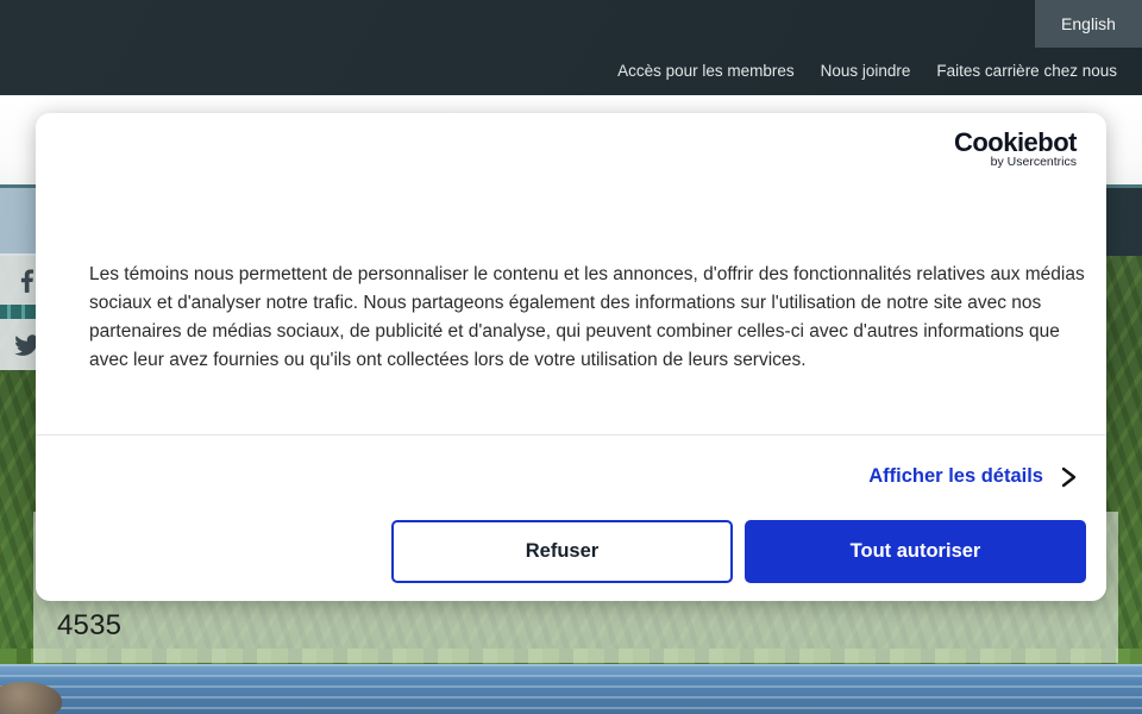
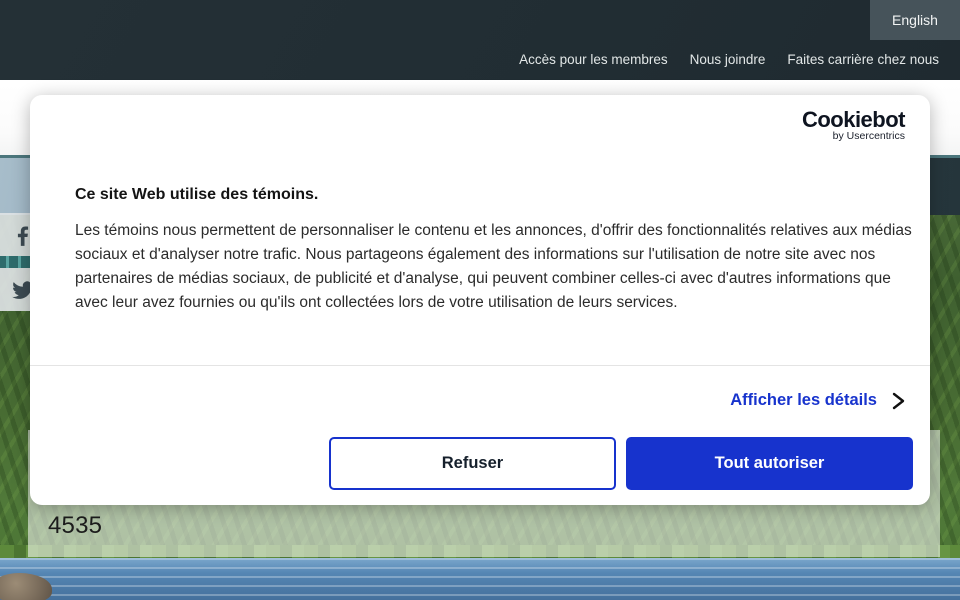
  English
  Accès pour les membres
  Nous joindre
  Faites carrière chez nous
  Cookiebot
  by Usercentrics
+ Ce site Web utilise des témoins.
  Les témoins nous permettent de personnaliser le contenu et les annonces, d'offrir des fonctionnalités relatives aux médias sociaux et d'analyser notre trafic. Nous partageons également des informations sur l'utilisation de notre site avec nos partenaires de médias sociaux, de publicité et d'analyse, qui peuvent combiner celles-ci avec d'autres informations que avec leur avez fournies ou qu'ils ont collectées lors de votre utilisation de leurs services.
  Afficher les détails
  Refuser
  Tout autoriser
